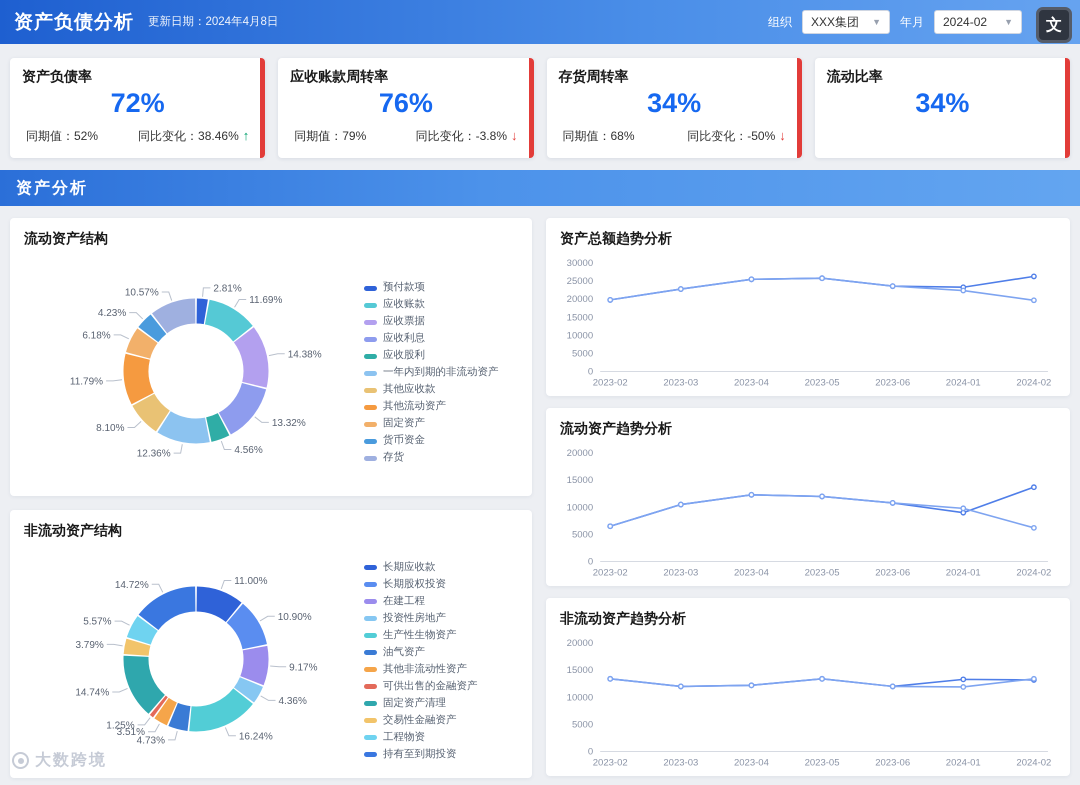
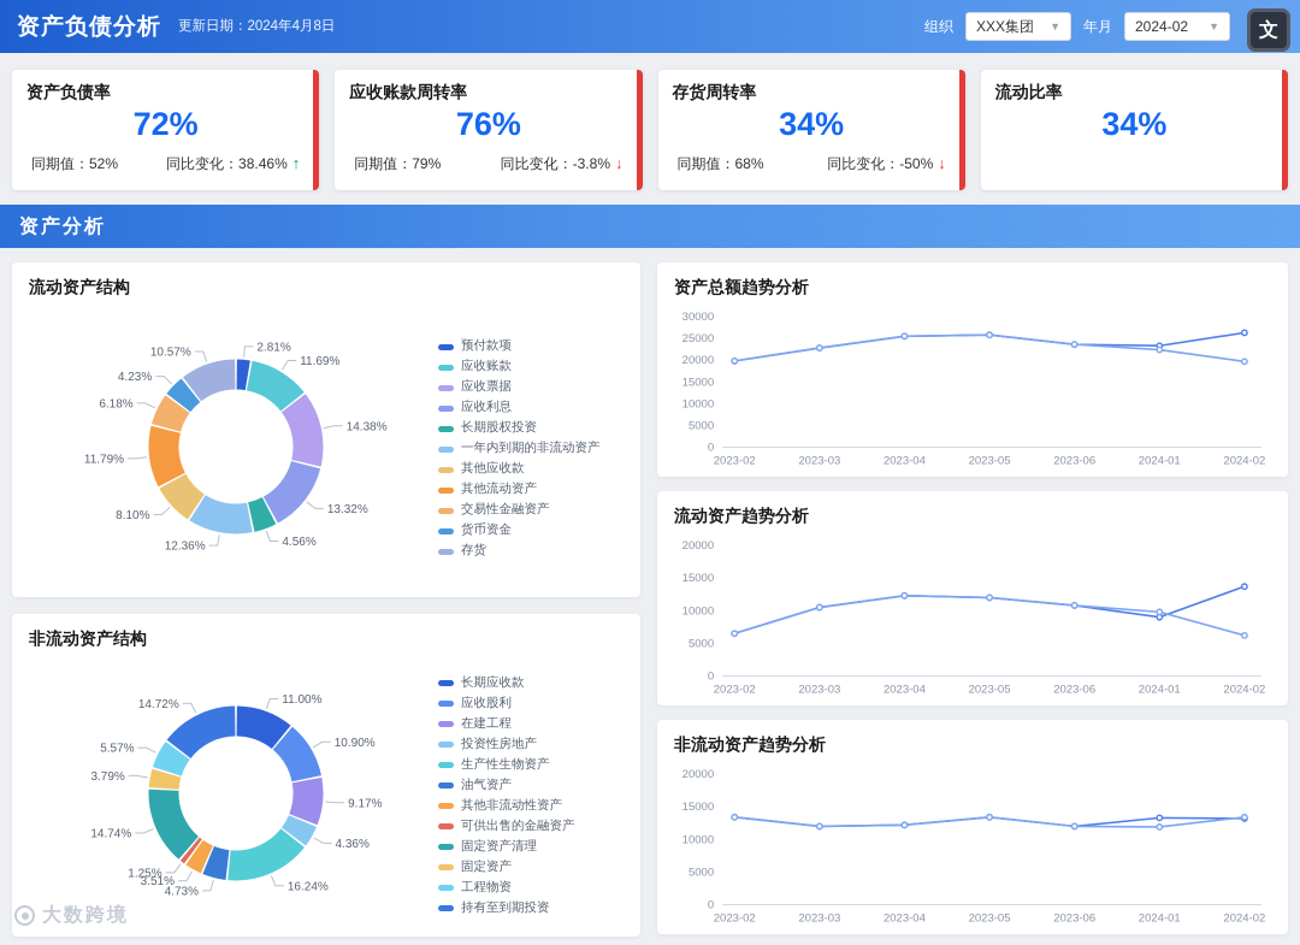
  资产负债分析
  更新日期：2024年4月8日
  组织
  XXX集团
  ▼
  年月
  2024-02
  ▼
  文
  资产负债率
  72%
  同期值：52%
  同比变化：38.46% ↑
  应收账款周转率
  76%
  同期值：79%
  同比变化：-3.8% ↓
  存货周转率
  34%
  同期值：68%
  同比变化：-50% ↓
  流动比率
  34%
  资产分析
  流动资产结构
  2.81%
  11.69%
  14.38%
  13.32%
  4.56%
  12.36%
  8.10%
  11.79%
  6.18%
  4.23%
  10.57%
  预付款项
  应收账款
  应收票据
  应收利息
- 应收股利
+ 长期股权投资
  一年内到期的非流动资产
  其他应收款
  其他流动资产
- 固定资产
+ 交易性金融资产
  货币资金
  存货
  非流动资产结构
  11.00%
  10.90%
  9.17%
  4.36%
  16.24%
  4.73%
  3.51%
  1.25%
  14.74%
  3.79%
  5.57%
  14.72%
  长期应收款
- 长期股权投资
+ 应收股利
  在建工程
  投资性房地产
  生产性生物资产
  油气资产
  其他非流动性资产
  可供出售的金融资产
  固定资产清理
- 交易性金融资产
+ 固定资产
  工程物资
  持有至到期投资
  资产总额趋势分析
  0
  5000
  10000
  15000
  20000
  25000
  30000
  2023-02
  2023-03
  2023-04
  2023-05
  2023-06
  2024-01
  2024-02
  流动资产趋势分析
  0
  5000
  10000
  15000
  20000
  2023-02
  2023-03
  2023-04
  2023-05
  2023-06
  2024-01
  2024-02
  非流动资产趋势分析
  0
  5000
  10000
  15000
  20000
  2023-02
  2023-03
  2023-04
  2023-05
  2023-06
  2024-01
  2024-02
  大数跨境
